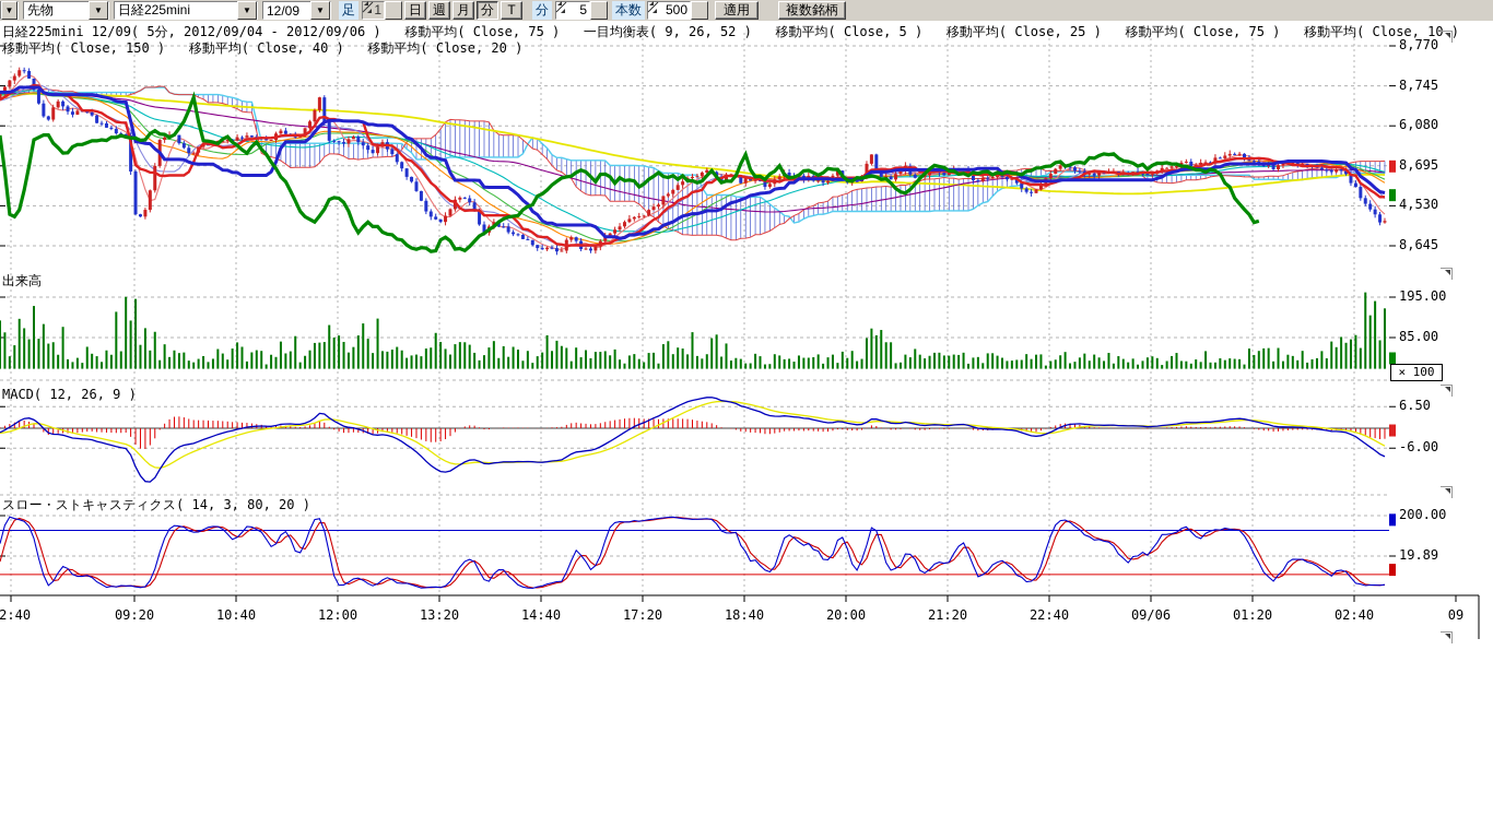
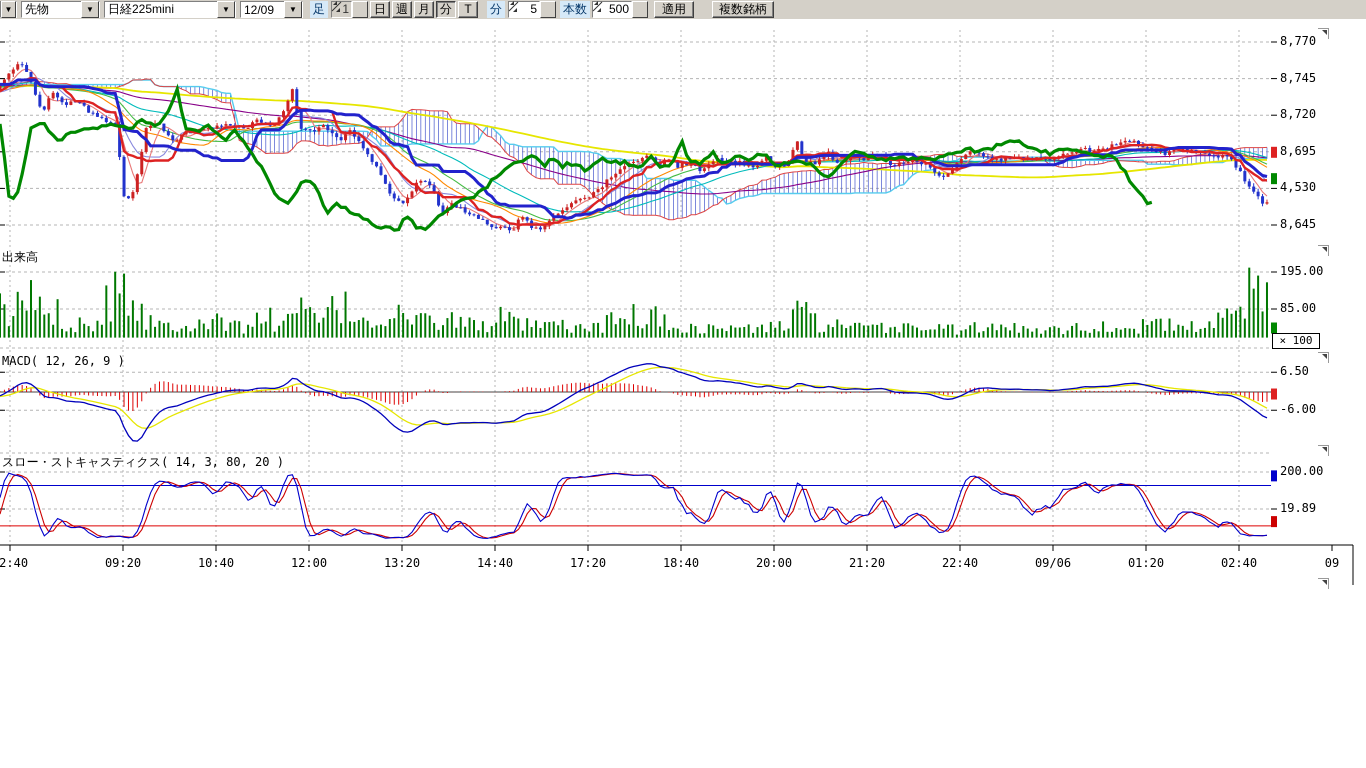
  ▼
  先物
  ▼
  日経225mini
  ▼
  12/09
  ▼
  足
  1
  日
  週
  月
  分
  T
  分
  5
  本数
  500
  適用
  複数銘柄
- 日経225mini 12/09( 5分, 2012/09/04 - 2012/09/06 ) 移動平均( Close, 75 ) 一目均衡表( 9, 26, 52 ) 移動平均( Close, 5 ) 移動平均( Close, 25 ) 移動平均( Close, 75 ) 移動平均( Close, 10 )
- 移動平均( Close, 150 ) 移動平均( Close, 40 ) 移動平均( Close, 20 )
  出来高
  MACD( 12, 26, 9 )
  スロー・ストキャスティクス( 14, 3, 80, 20 )
  × 100
  8,770
  8,745
- 6,080
+ 8,720
  8,695
  4,530
  8,645
  195.00
  85.00
  6.50
  -6.00
  200.00
  19.89
  2:40
  09:20
  10:40
  12:00
  13:20
  14:40
  17:20
  18:40
  20:00
  21:20
  22:40
  09/06
  01:20
  02:40
  09
